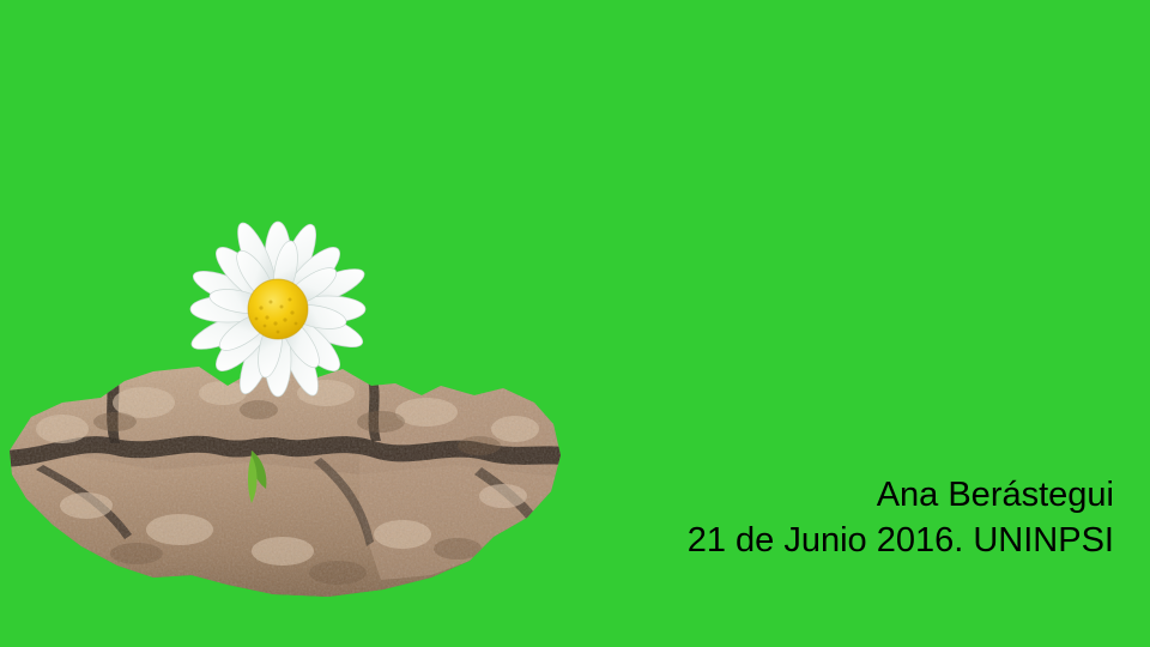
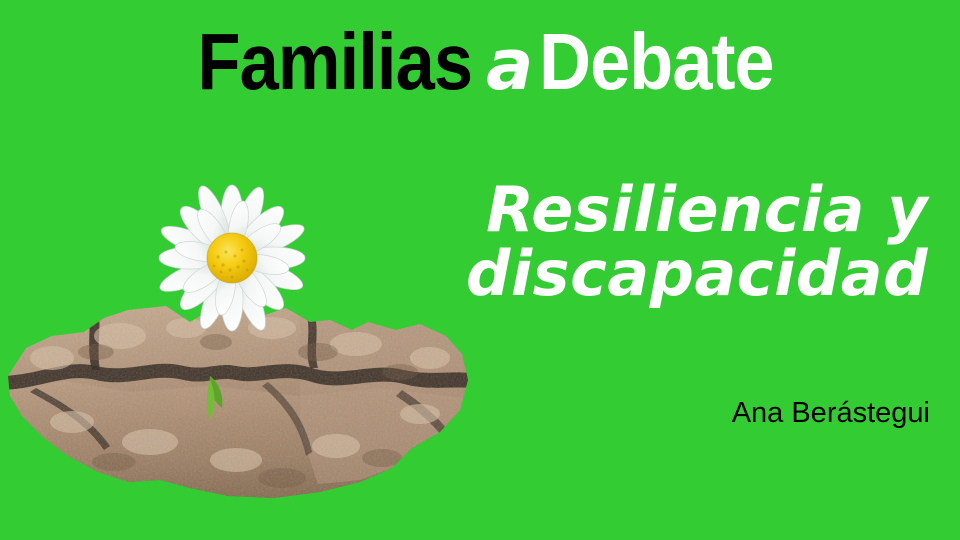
+ Familias aDebate
+ Resiliencia y
+ discapacidad
  Ana Berástegui
- 21 de Junio 2016. UNINPSI
